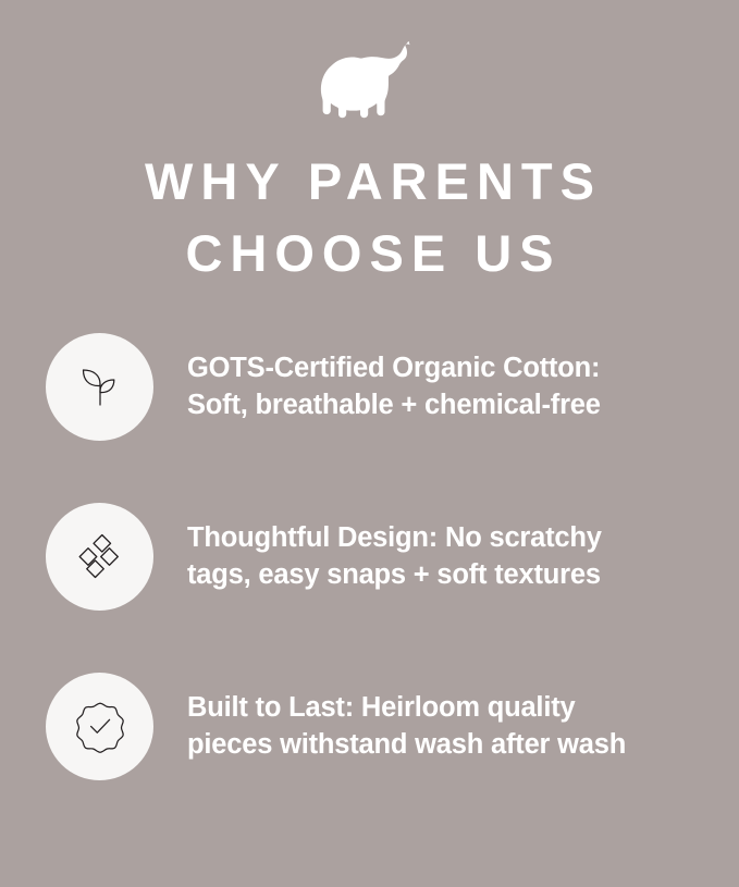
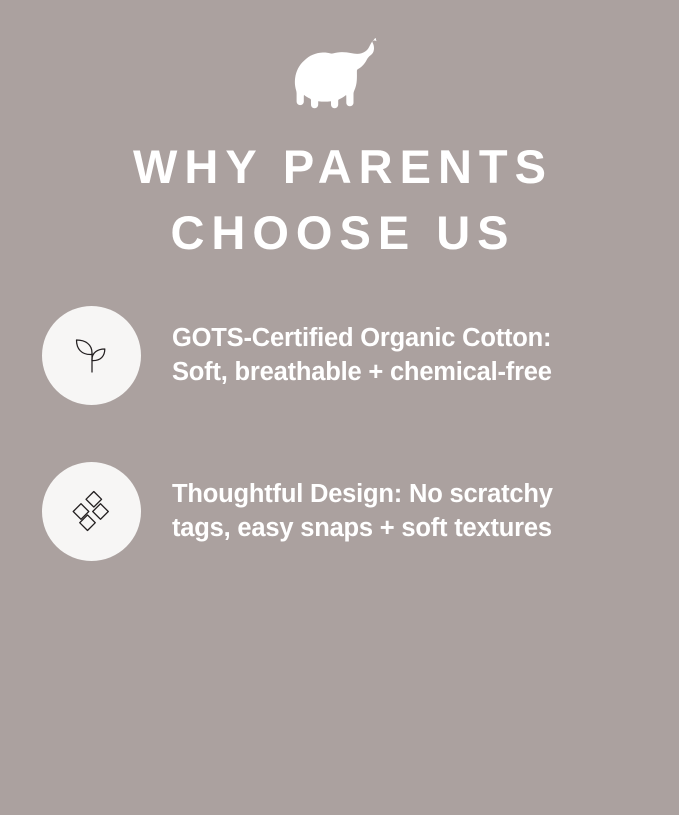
  WHY PARENTS
  CHOOSE US
  GOTS-Certified Organic Cotton:
  Soft, breathable + chemical-free
  Thoughtful Design: No scratchy
  tags, easy snaps + soft textures
- Built to Last: Heirloom quality
- pieces withstand wash after wash
